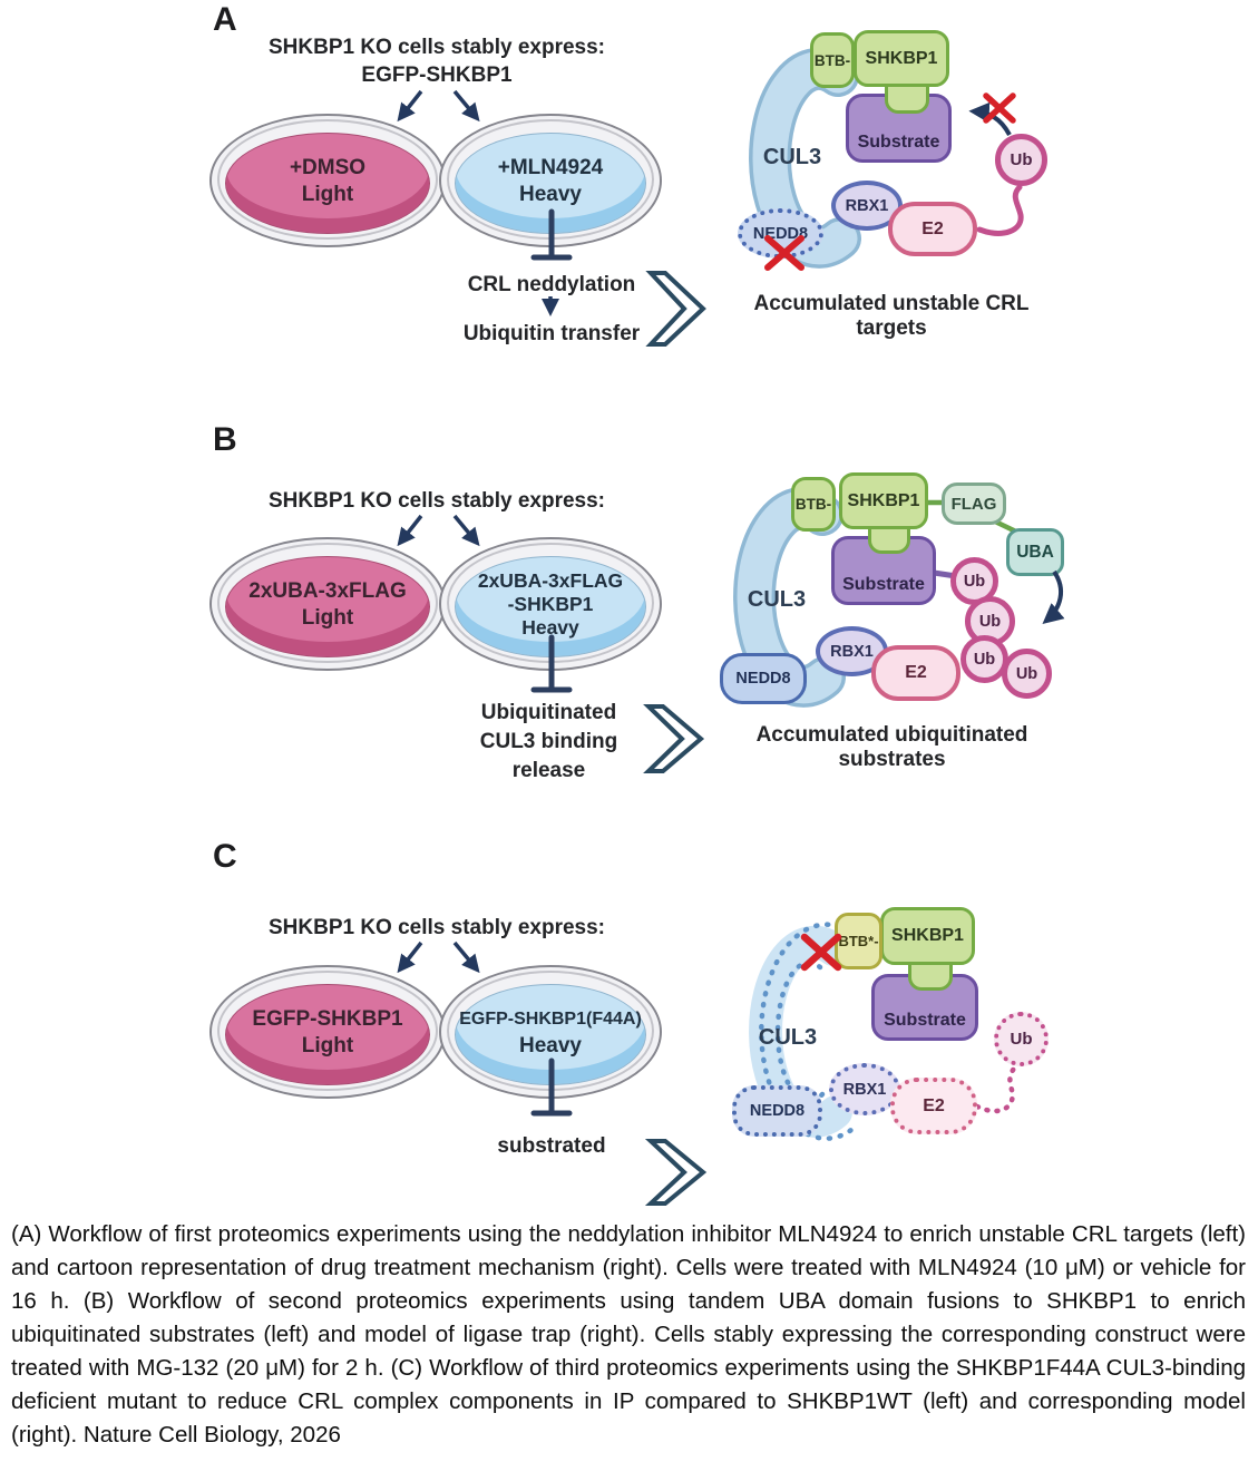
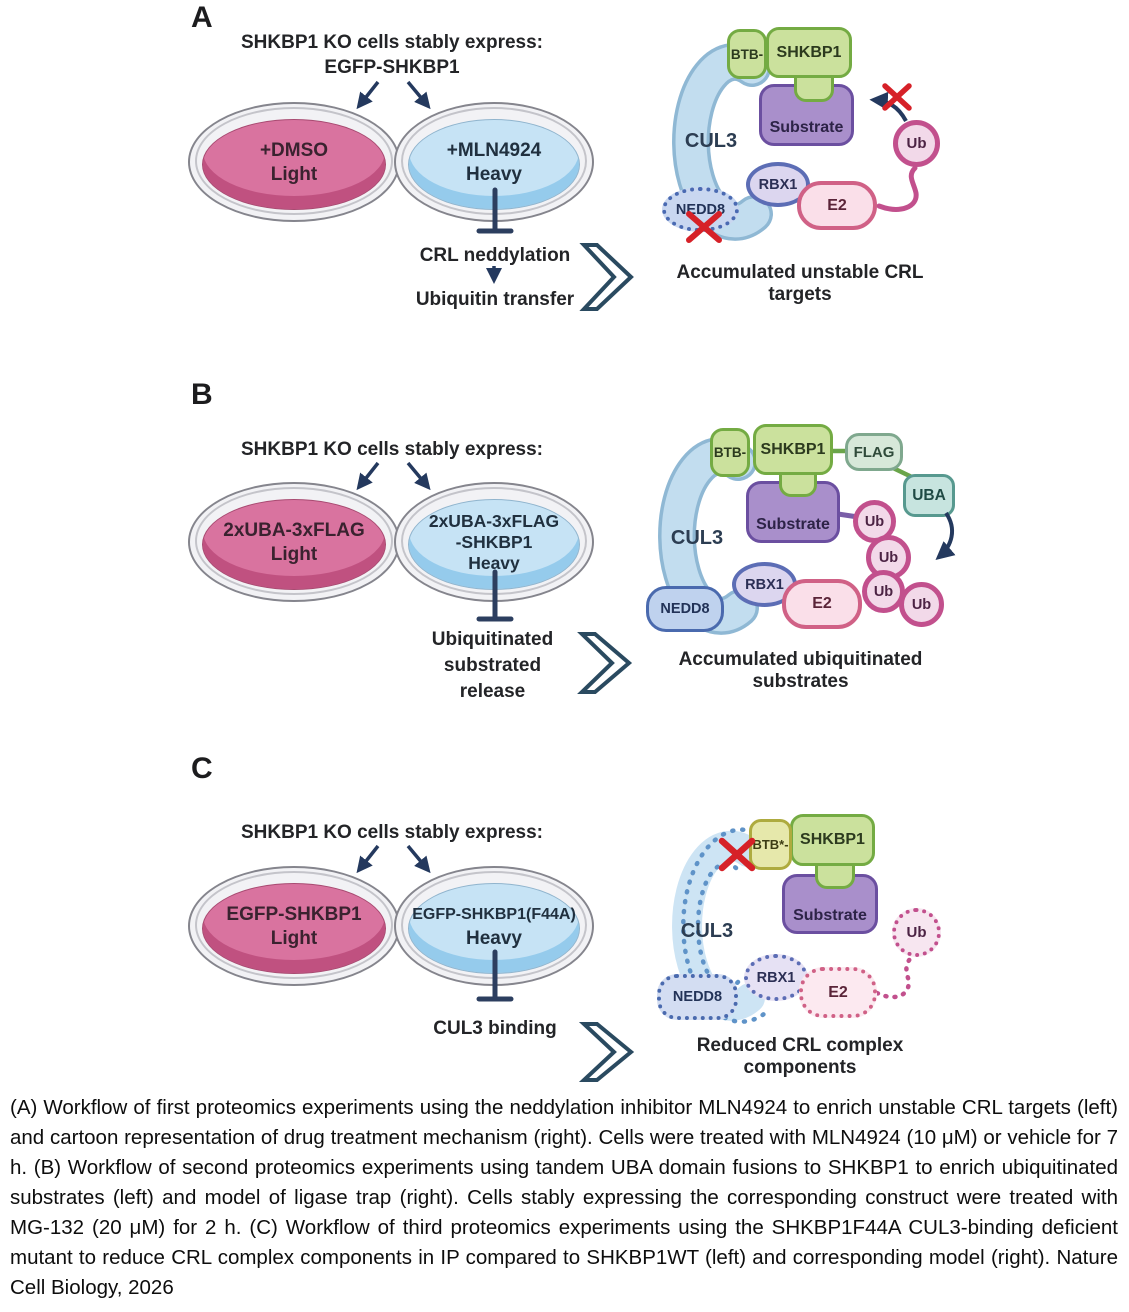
  A
  SHKBP1 KO cells stably express:
  EGFP-SHKBP1
  +DMSO
  Light
  +MLN4924
  Heavy
  CRL neddylation
  Ubiquitin transfer
  Accumulated unstable CRL targets
  CUL3
  RBX1
  E2
  NEDD8
  Substrate
  SHKBP1
  BTB-
  Ub
  B
  SHKBP1 KO cells stably express:
  2xUBA-3xFLAG
  Light
  2xUBA-3xFLAG
  -SHKBP1
  Heavy
  Ubiquitinated
- CUL3 binding
+ substrated
  release
  Accumulated ubiquitinated substrates
  CUL3
  RBX1
  E2
  NEDD8
  Substrate
  SHKBP1
  BTB-
  FLAG
  UBA
  Ub
  Ub
  Ub
  Ub
  C
  SHKBP1 KO cells stably express:
  EGFP-SHKBP1
  Light
  EGFP-SHKBP1(F44A)
  Heavy
- substrated
+ CUL3 binding
+ Reduced CRL complex components
  CUL3
  RBX1
  E2
  NEDD8
  Substrate
  SHKBP1
  BTB*-
  Ub
- (A) Workflow of first proteomics experiments using the neddylation inhibitor MLN4924 to enrich unstable CRL targets (left) and cartoon representation of drug treatment mechanism (right). Cells were treated with MLN4924 (10 μM) or vehicle for 16 h. (B) Workflow of second proteomics experiments using tandem UBA domain fusions to SHKBP1 to enrich ubiquitinated substrates (left) and model of ligase trap (right). Cells stably expressing the corresponding construct were treated with MG-132 (20 μM) for 2 h. (C) Workflow of third proteomics experiments using the SHKBP1F44A CUL3-binding deficient mutant to reduce CRL complex components in IP compared to SHKBP1WT (left) and corresponding model (right). Nature Cell Biology, 2026
+ (A) Workflow of first proteomics experiments using the neddylation inhibitor MLN4924 to enrich unstable CRL targets (left) and cartoon representation of drug treatment mechanism (right). Cells were treated with MLN4924 (10 μM) or vehicle for 7 h. (B) Workflow of second proteomics experiments using tandem UBA domain fusions to SHKBP1 to enrich ubiquitinated substrates (left) and model of ligase trap (right). Cells stably expressing the corresponding construct were treated with MG-132 (20 μM) for 2 h. (C) Workflow of third proteomics experiments using the SHKBP1F44A CUL3-binding deficient mutant to reduce CRL complex components in IP compared to SHKBP1WT (left) and corresponding model (right). Nature Cell Biology, 2026
